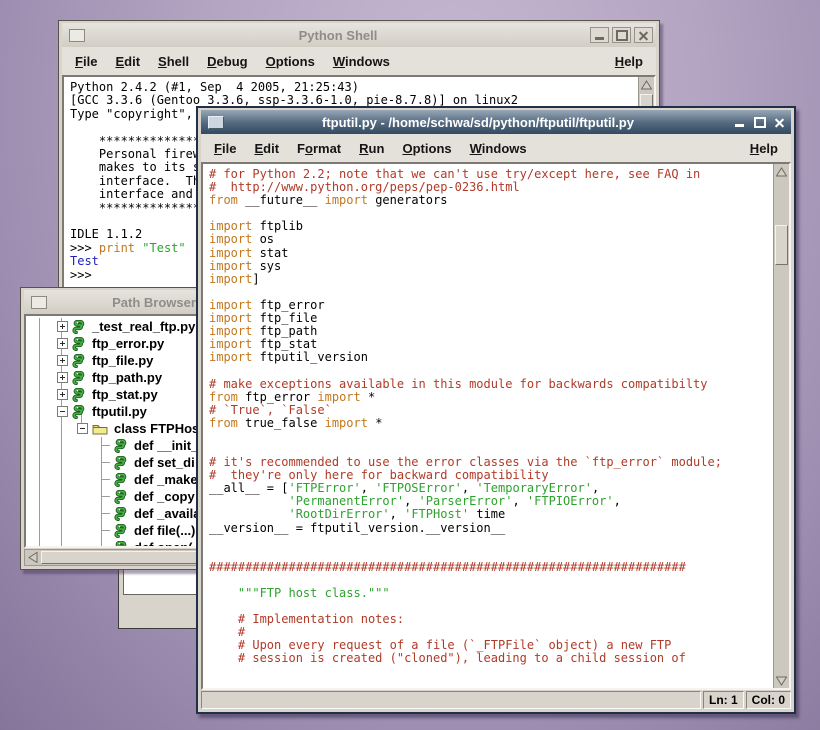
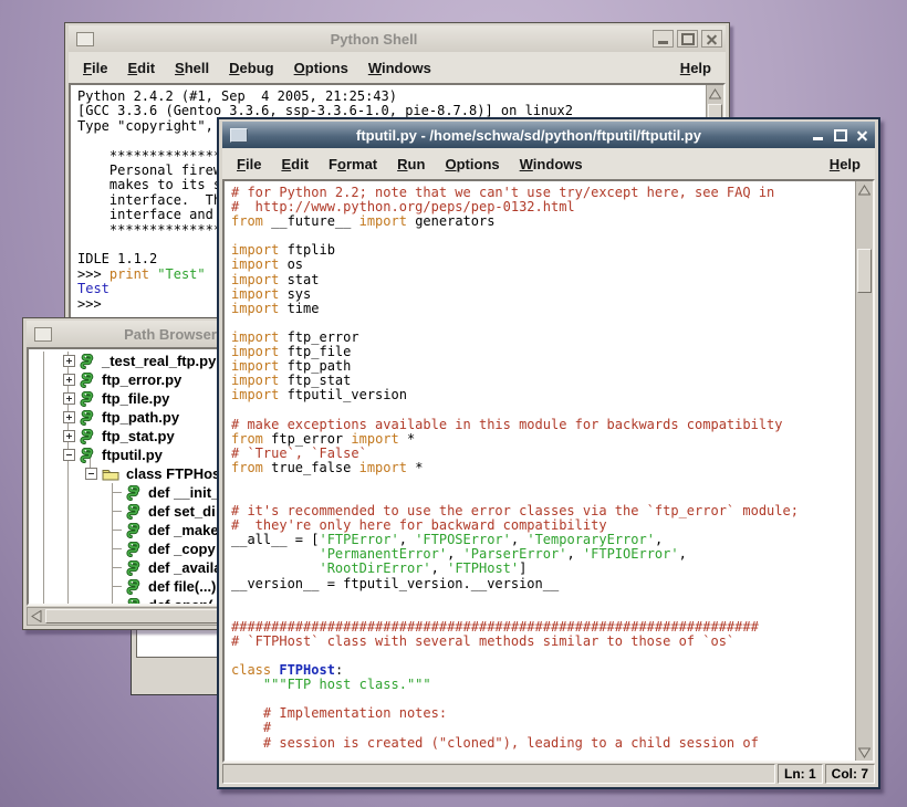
  Python Shell
  File
  Edit
  Shell
  Debug
  Options
  Windows
  Help
  Python 2.4.2 (#1, Sep 4 2005, 21:25:43)
  [GCC 3.3.6 (Gentoo 3.3.6, ssp-3.3.6-1.0, pie-8.7.8)] on linux2
  Type "copyright",
  *************
  Personal fire
  makes to its
  interface. T
  interface and
  *************
  IDLE 1.1.2
  >>> print "Test"
  Test
  >>>
  Path Browser
  _test_real_ftp.py
  ftp_error.py
  ftp_file.py
  ftp_path.py
  ftp_stat.py
  ftputil.py
  class FTPHo
  def __init_
  def set_di
  def _make
  def _copy
  def _avail
  def file(...)
  ftputil.py - /home/schwa/sd/python/ftputil/ftputil.py
  File
  Edit
  Format
  Run
  Options
  Windows
  Help
  # for Python 2.2; note that we can't use try/except here, see FAQ in
- # http://www.python.org/peps/pep-0236.html
+ # http://www.python.org/peps/pep-0132.html
  from __future__ import generators
  import ftplib
  import os
  import stat
  import sys
- import]
+ import time
  import ftp_error
  import ftp_file
  import ftp_path
  import ftp_stat
  import ftputil_version
  # make exceptions available in this module for backwards compatibilty
  from ftp_error import *
  # `True`, `False`
  from true_false import *
  # it's recommended to use the error classes via the `ftp_error` module;
  # they're only here for backward compatibility
  __all__ = ['FTPError', 'FTPOSError', 'TemporaryError',
  'PermanentError', 'ParserError', 'FTPIOError',
- 'RootDirError', 'FTPHost' time
+ 'RootDirError', 'FTPHost']
  __version__ = ftputil_version.__version__
  ##################################################################
+ # `FTPHost` class with several methods similar to those of `os`
+ class FTPHost:
  """FTP host class."""
  # Implementation notes:
  #
- # Upon every request of a file (`_FTPFile` object) a new FTP
  # session is created ("cloned"), leading to a child session of
  Ln: 1
- Col: 0
+ Col: 7
